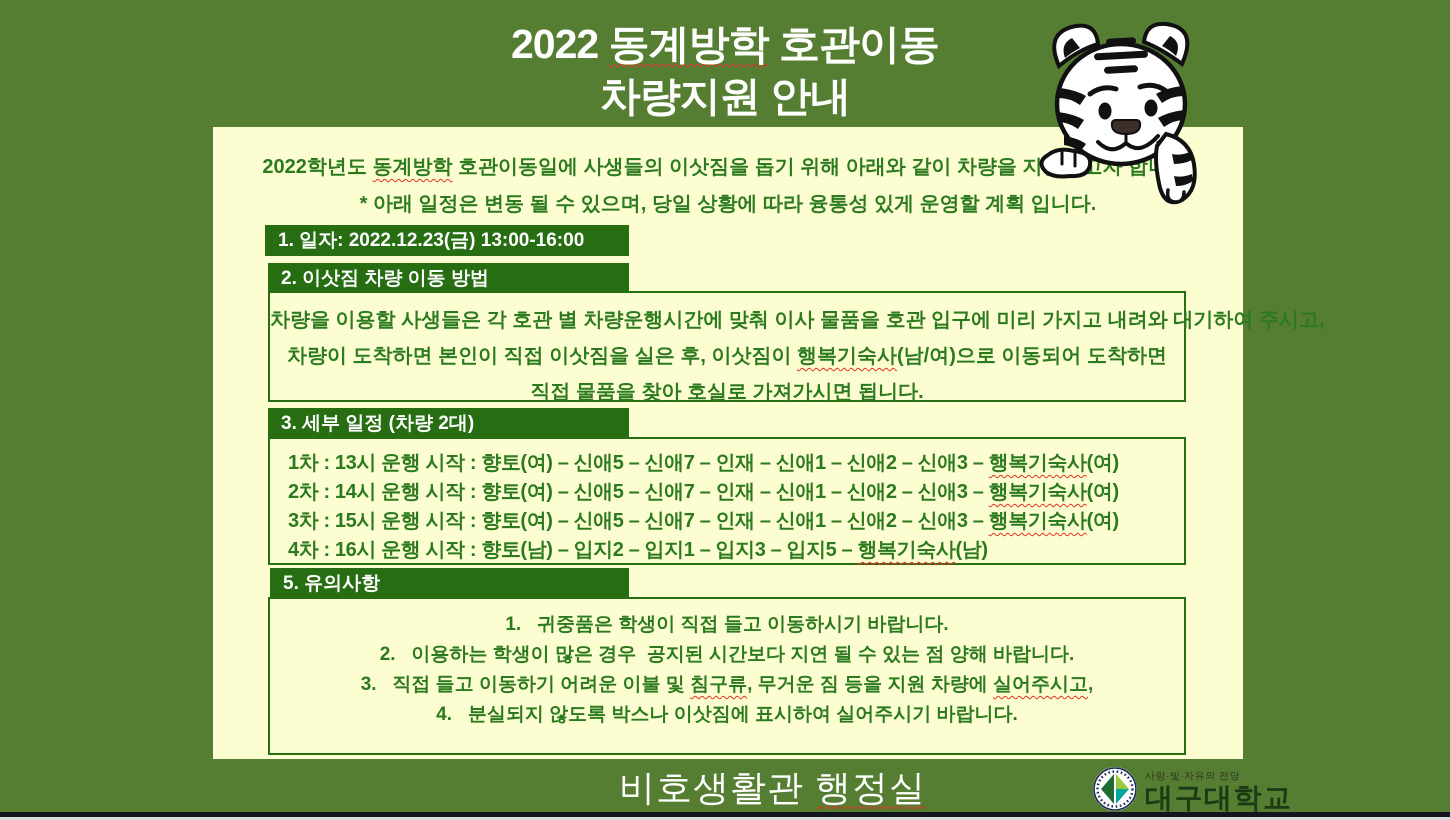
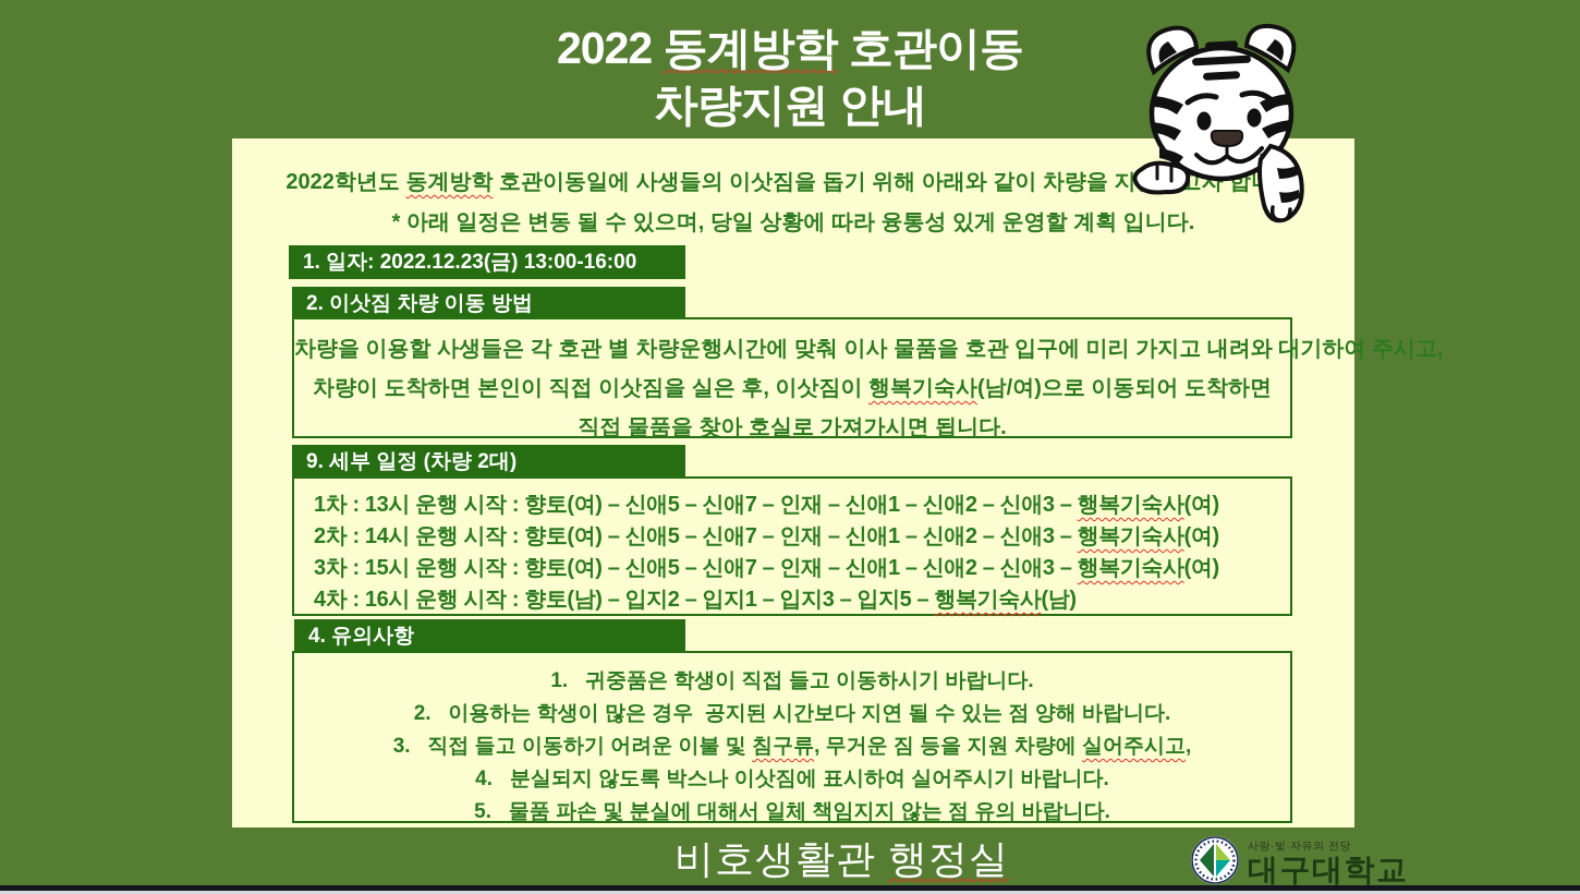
  2022 동계방학 호관이동
  차량지원 안내
  2022학년도 동계방학 호관이동일에 사생들의 이삿짐을 돕기 위해 아래와 같이 차량을 지고자 합
  * 아래 일정은 변동 될 수 있으며, 당일 상황에 따라 융통성 있게 운영할 계획 입니다.
  1. 일자: 2022.12.23(금) 13:00-16:00
  2. 이삿짐 차량 이동 방법
  차량을 이용할 사생들은 각 호관 별 차량운행시간에 맞춰 이사 물품을 호관 입구에 미리 가지고 내려와 대기하여 주시고,
  차량이 도착하면 본인이 직접 이삿짐을 실은 후, 이삿짐이 행복기숙사(남/여)으로 이동되어 도착하면
  직접 물품을 찾아 호실로 가져가시면 됩니다.
- 3. 세부 일정 (차량 2대)
+ 9. 세부 일정 (차량 2대)
  1차 : 13시 운행 시작 : 향토(여) – 신애5 – 신애7 – 인재 – 신애1 – 신애2 – 신애3 – 행복기숙사(여)
  2차 : 14시 운행 시작 : 향토(여) – 신애5 – 신애7 – 인재 – 신애1 – 신애2 – 신애3 – 행복기숙사(여)
  3차 : 15시 운행 시작 : 향토(여) – 신애5 – 신애7 – 인재 – 신애1 – 신애2 – 신애3 – 행복기숙사(여)
  4차 : 16시 운행 시작 : 향토(남) – 입지2 – 입지1 – 입지3 – 입지5 – 행복기숙사(남)
- 5. 유의사항
+ 4. 유의사항
  1. 귀중품은 학생이 직접 들고 이동하시기 바랍니다.
  2. 이용하는 학생이 많은 경우 공지된 시간보다 지연 될 수 있는 점 양해 바랍니다.
  3. 직접 들고 이동하기 어려운 이불 및 침구류, 무거운 짐 등을 지원 차량에 실어주시고,
  4. 분실되지 않도록 박스나 이삿짐에 표시하여 실어주시기 바랍니다.
+ 5. 물품 파손 및 분실에 대해서 일체 책임지지 않는 점 유의 바랍니다.
  비호생활관 행정실
  사랑·빛·자유의 전당
  대구대학교
